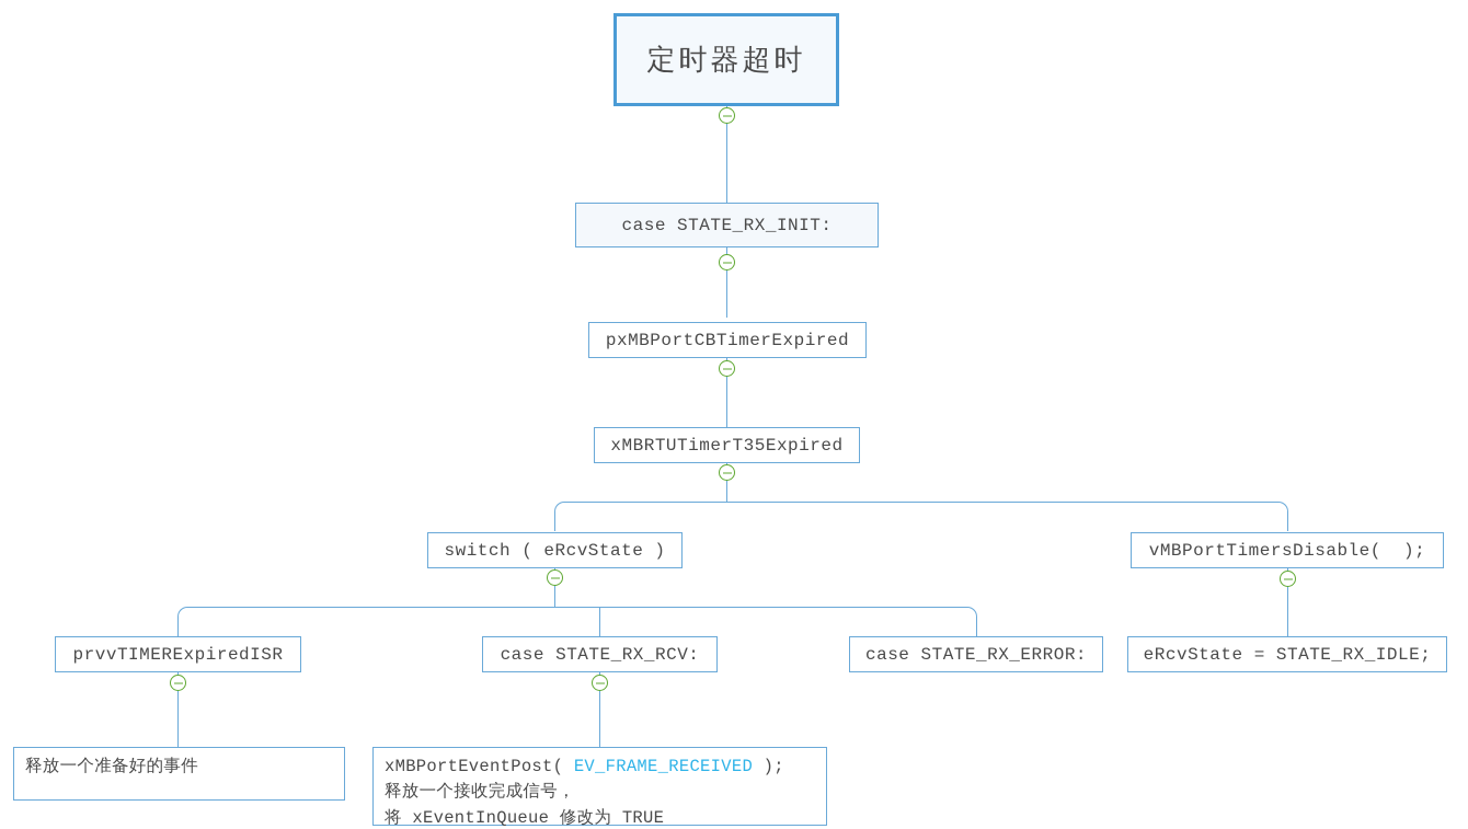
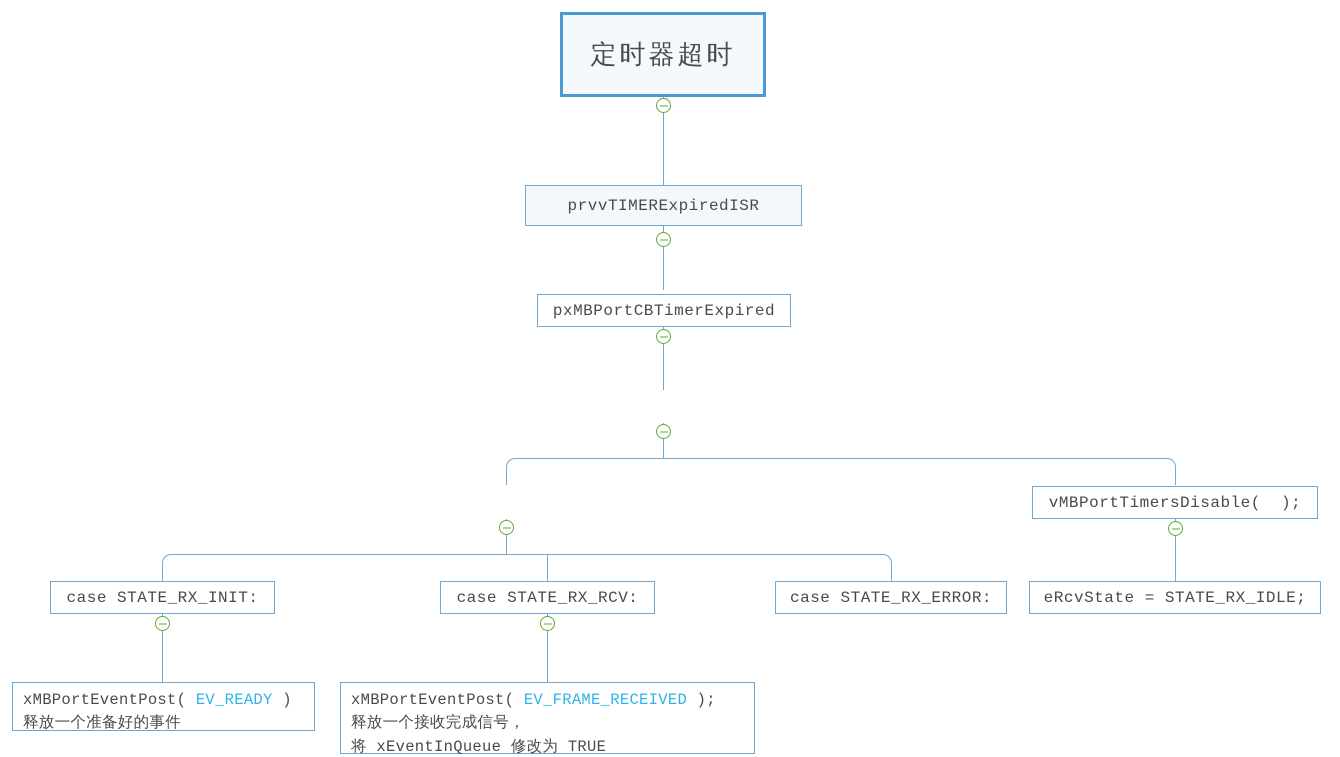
  定时器超时
- case STATE_RX_INIT:
+ prvvTIMERExpiredISR
  pxMBPortCBTimerExpired
- xMBRTUTimerT35Expired
- switch ( eRcvState )
  vMBPortTimersDisable( );
- prvvTIMERExpiredISR
+ case STATE_RX_INIT:
  case STATE_RX_RCV:
  case STATE_RX_ERROR:
  eRcvState = STATE_RX_IDLE;
+ xMBPortEventPost( EV_READY )
  释放一个准备好的事件
  xMBPortEventPost( EV_FRAME_RECEIVED );
  释放一个接收完成信号，
  将 xEventInQueue 修改为 TRUE
